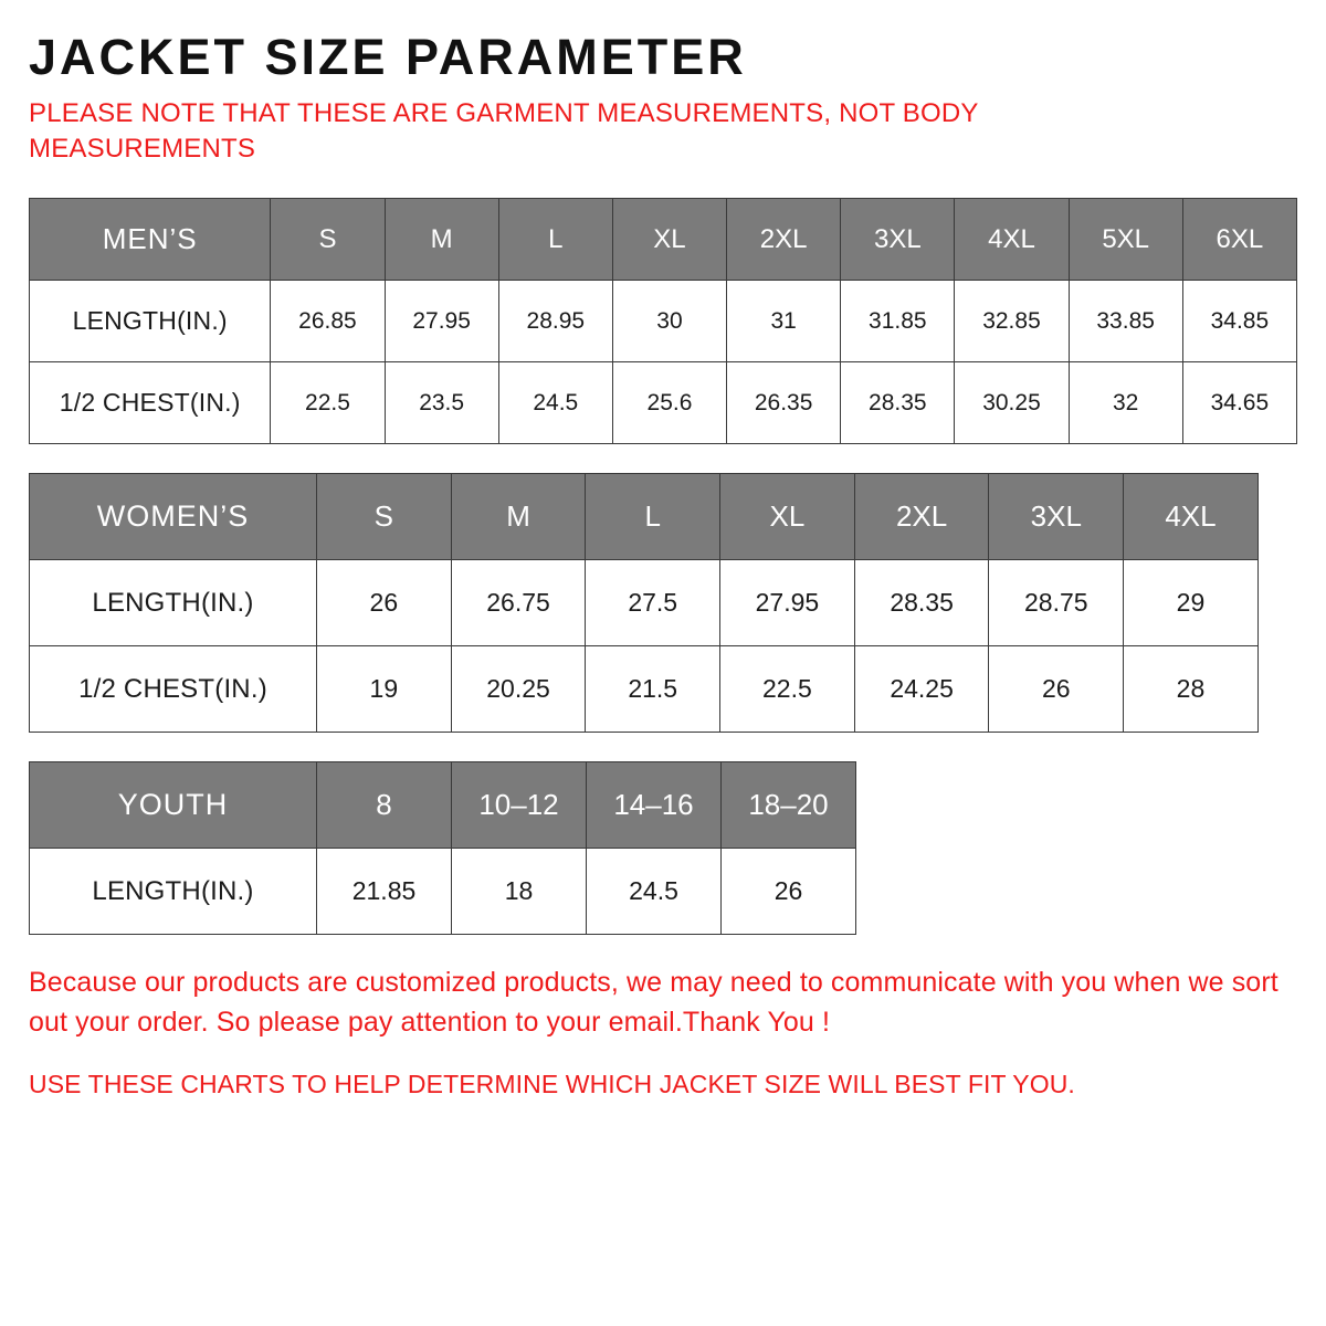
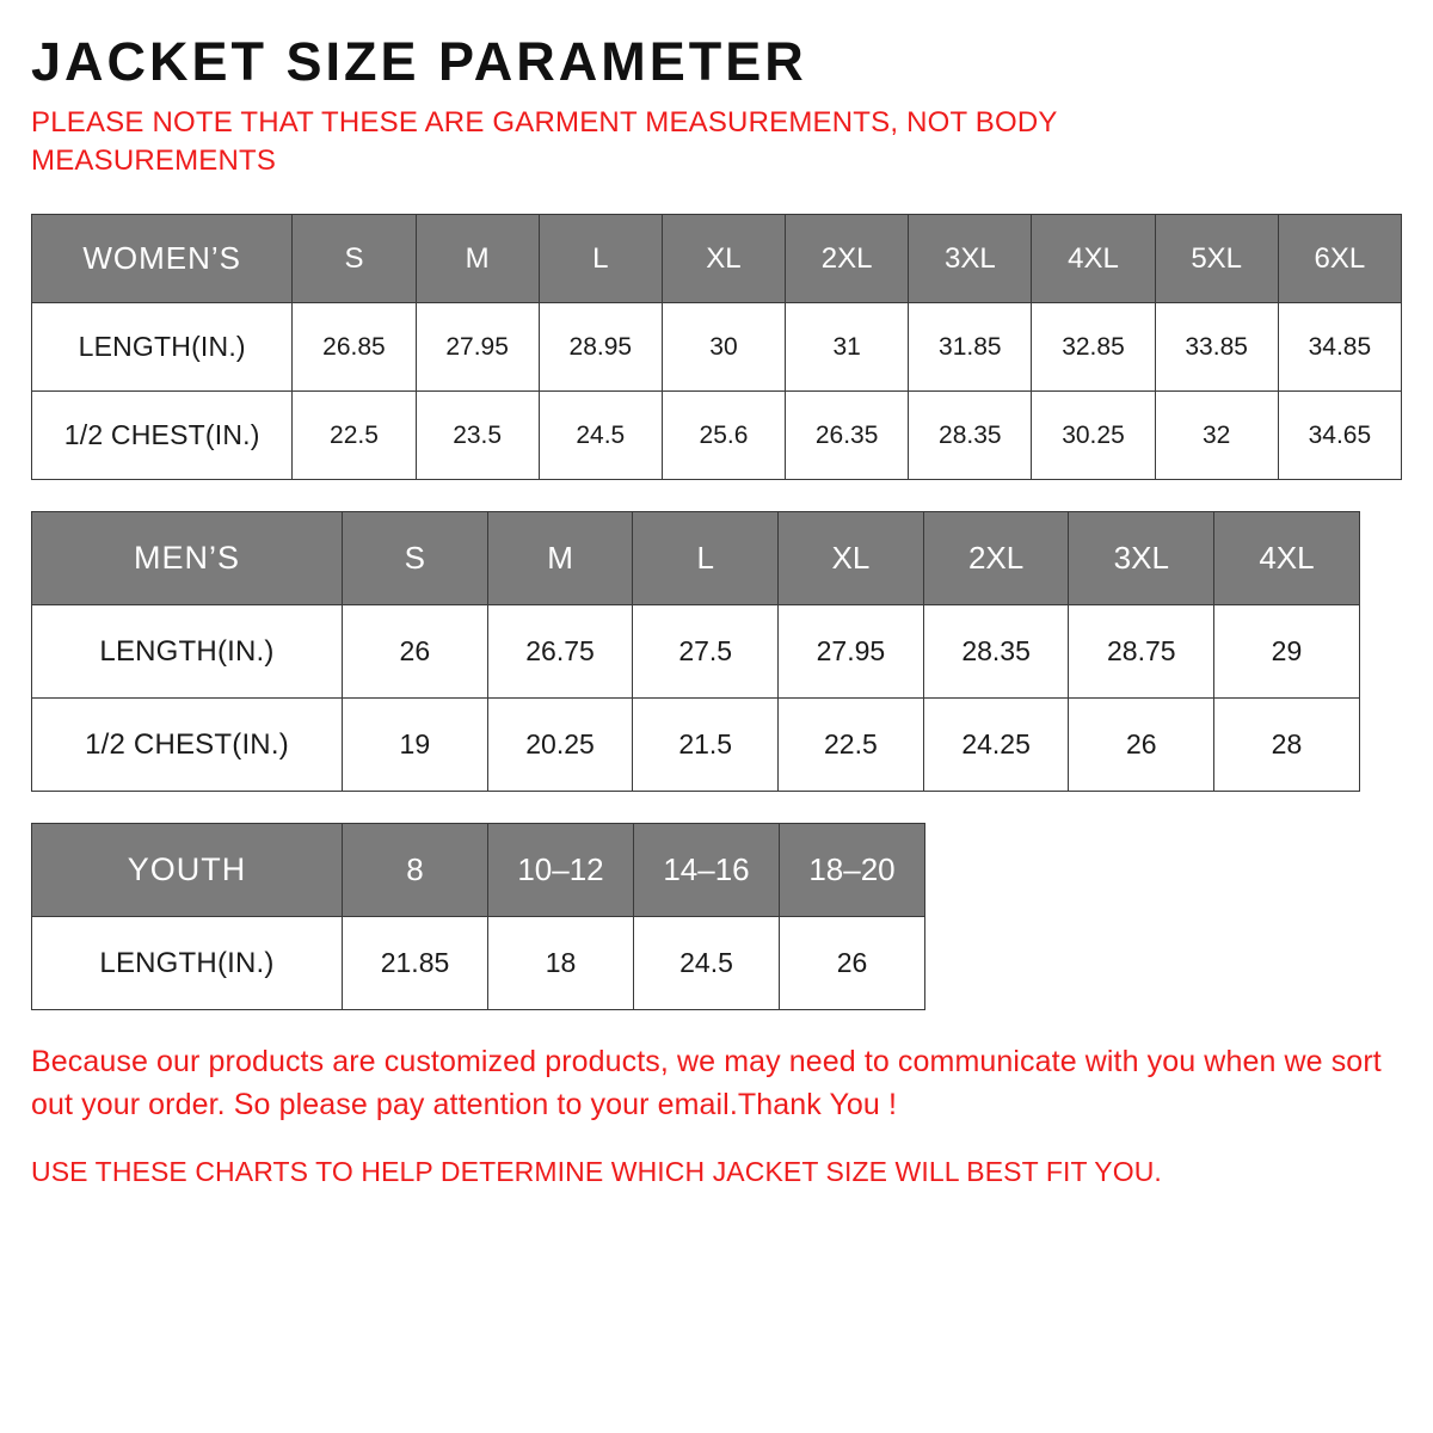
  JACKET SIZE PARAMETER
  PLEASE NOTE THAT THESE ARE GARMENT MEASUREMENTS, NOT BODY MEASUREMENTS
- MEN’S	S	M	L	XL	2XL	3XL	4XL	5XL	6XL
+ WOMEN’S	S	M	L	XL	2XL	3XL	4XL	5XL	6XL
  LENGTH(IN.)	26.85	27.95	28.95	30	31	31.85	32.85	33.85	34.85
  1/2 CHEST(IN.)	22.5	23.5	24.5	25.6	26.35	28.35	30.25	32	34.65
- WOMEN’S	S	M	L	XL	2XL	3XL	4XL
+ MEN’S	S	M	L	XL	2XL	3XL	4XL
  LENGTH(IN.)	26	26.75	27.5	27.95	28.35	28.75	29
  1/2 CHEST(IN.)	19	20.25	21.5	22.5	24.25	26	28
  YOUTH	8	10–12	14–16	18–20
  LENGTH(IN.)	21.85	18	24.5	26
  Because our products are customized products, we may need to communicate with you when we sort out your order. So please pay attention to your email.Thank You !
  USE THESE CHARTS TO HELP DETERMINE WHICH JACKET SIZE WILL BEST FIT YOU.
